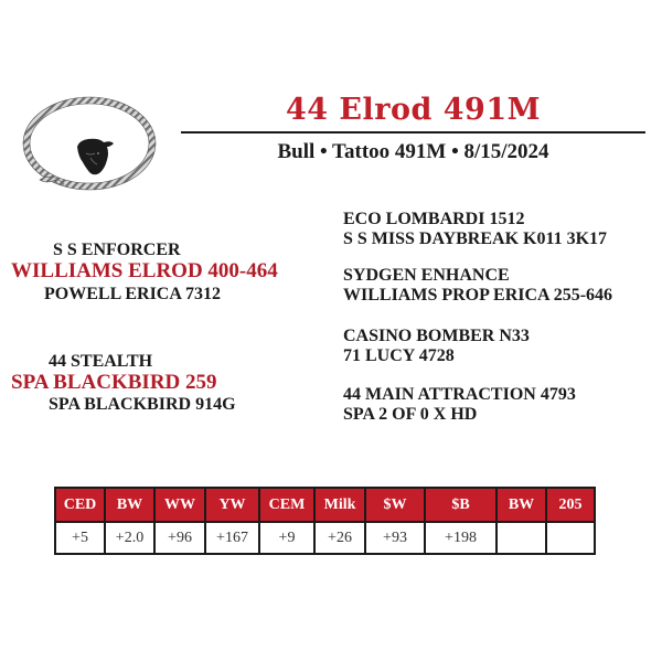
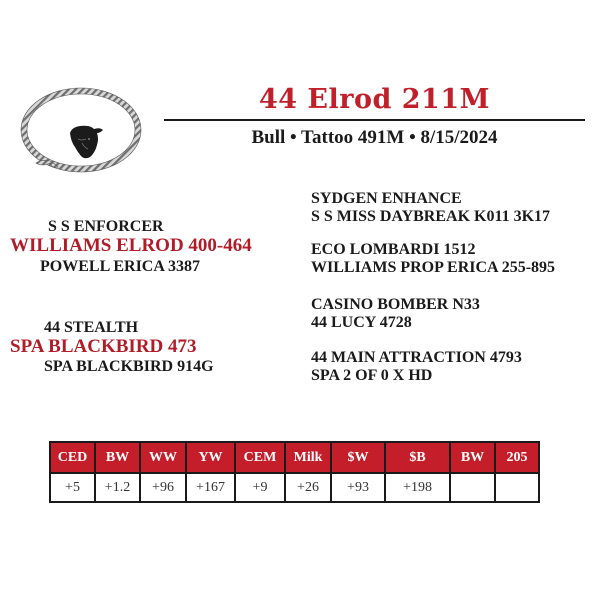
- 44 Elrod 491M
+ 44 Elrod 211M
  Bull • Tattoo 491M • 8/15/2024
  S S ENFORCER
  WILLIAMS ELROD 400-464
- POWELL ERICA 7312
+ POWELL ERICA 3387
  44 STEALTH
- SPA BLACKBIRD 259
+ SPA BLACKBIRD 473
  SPA BLACKBIRD 914G
- ECO LOMBARDI 1512
+ SYDGEN ENHANCE
  S S MISS DAYBREAK K011 3K17
- SYDGEN ENHANCE
+ ECO LOMBARDI 1512
- WILLIAMS PROP ERICA 255-646
+ WILLIAMS PROP ERICA 255-895
  CASINO BOMBER N33
- 71 LUCY 4728
+ 44 LUCY 4728
  44 MAIN ATTRACTION 4793
  SPA 2 OF 0 X HD
  CED	BW	WW	YW	CEM	Milk	$W	$B	BW	205
- +5	+2.0	+96	+167	+9	+26	+93	+198
+ +5	+1.2	+96	+167	+9	+26	+93	+198
